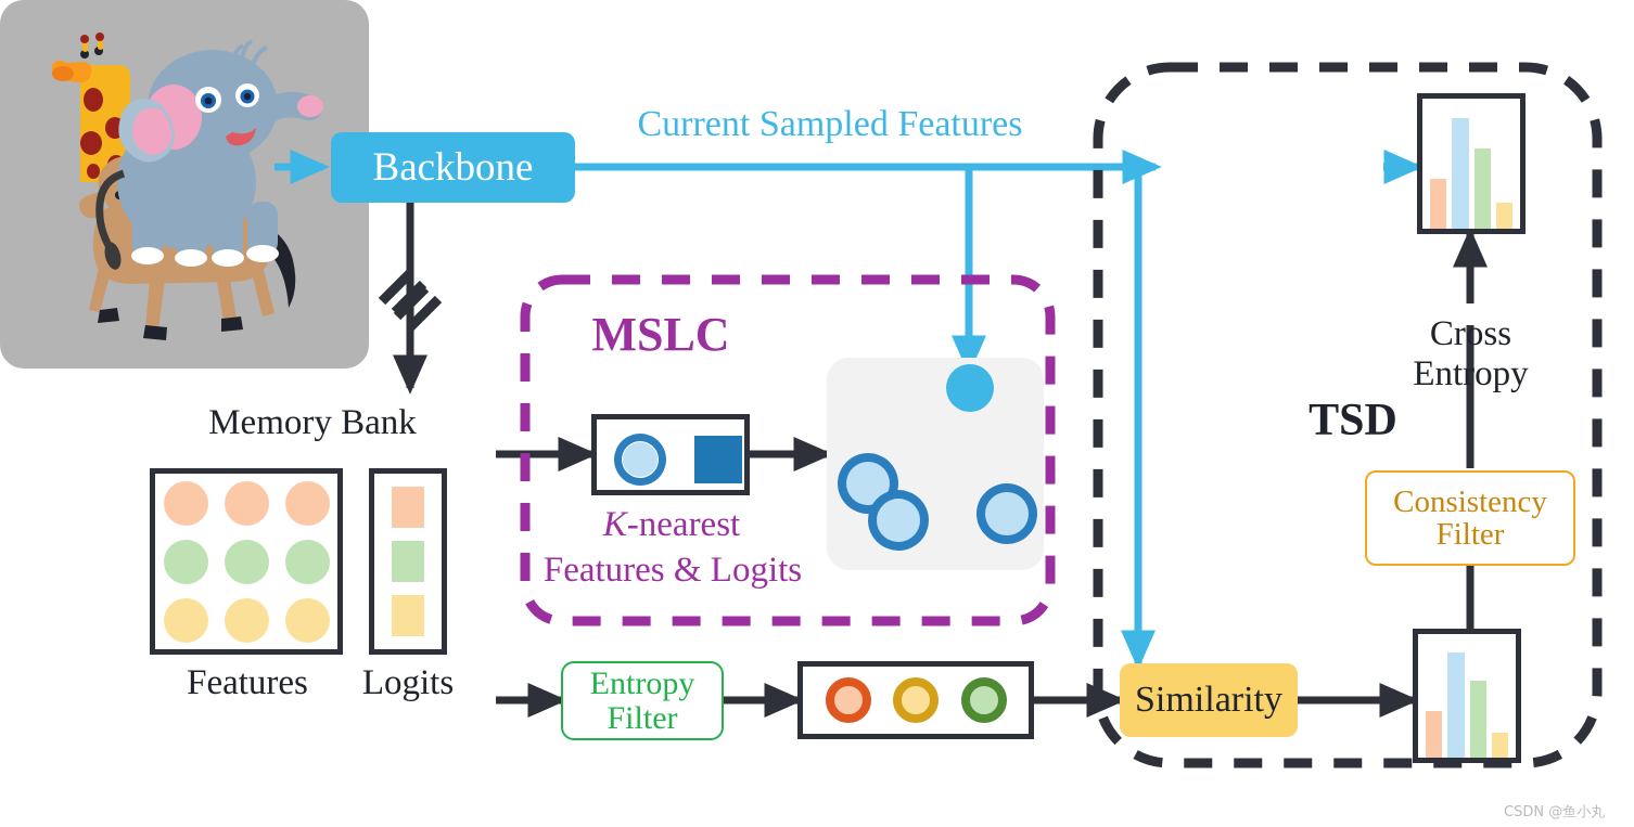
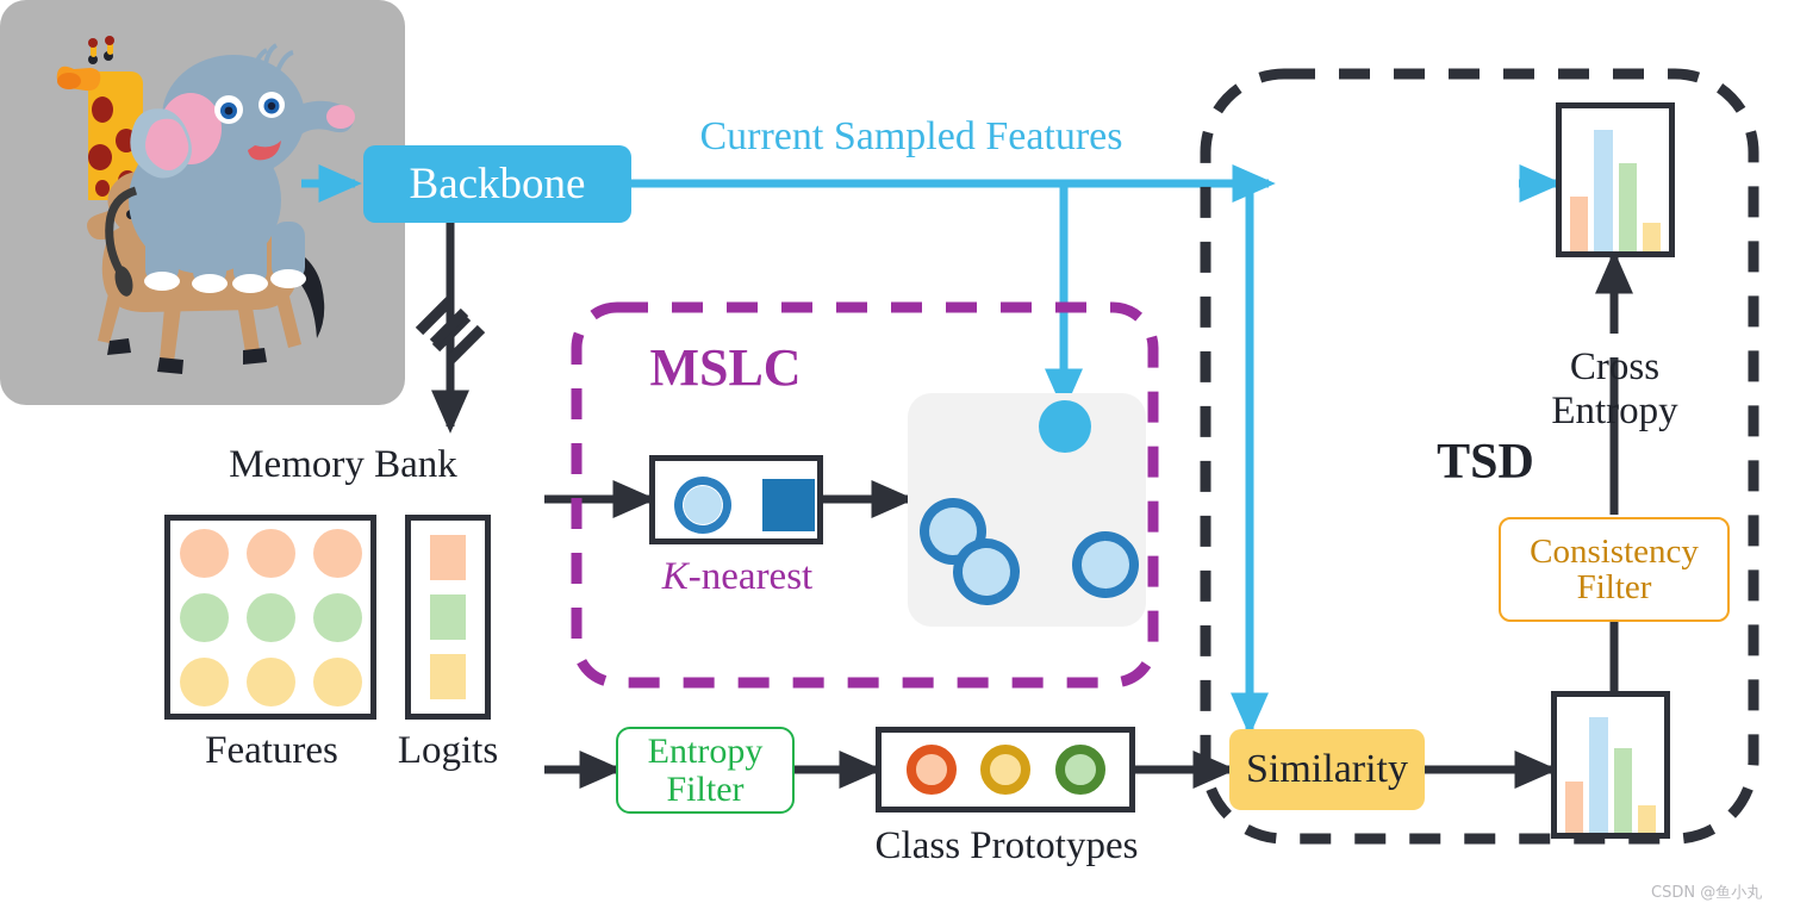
  Backbone
  Current Sampled Features
  Memory Bank
  Features
  Logits
  MSLC
  K-nearest
- Features & Logits
  Entropy
  Filter
+ Class Prototypes
  TSD
  Similarity
  Cross
  Entropy
  Consistency
  Filter
  CSDN @鱼小丸
